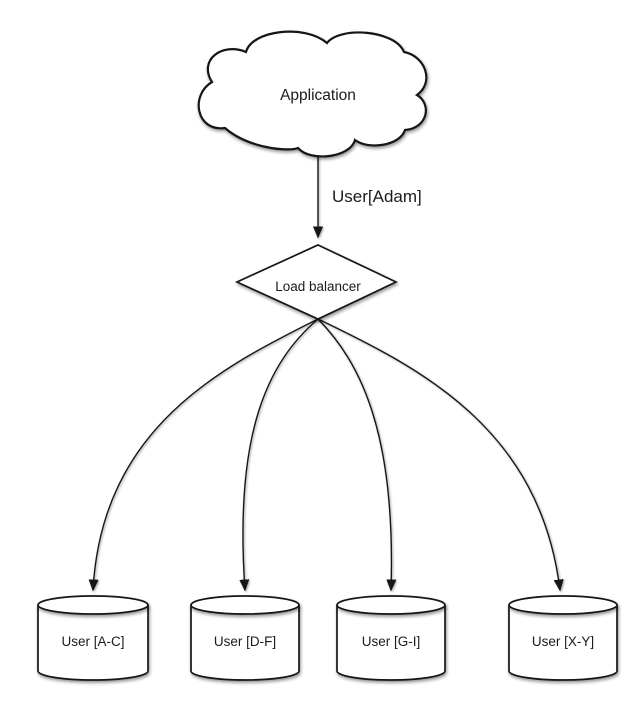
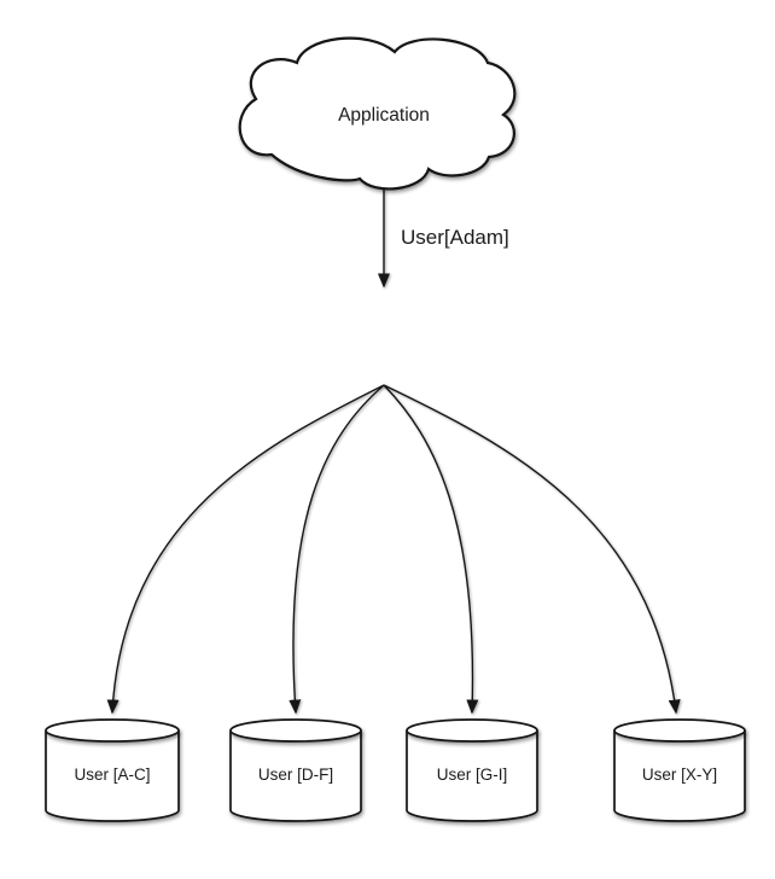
  Application
  User[Adam]
- Load balancer
  User [A-C]
  User [D-F]
  User [G-I]
  User [X-Y]
